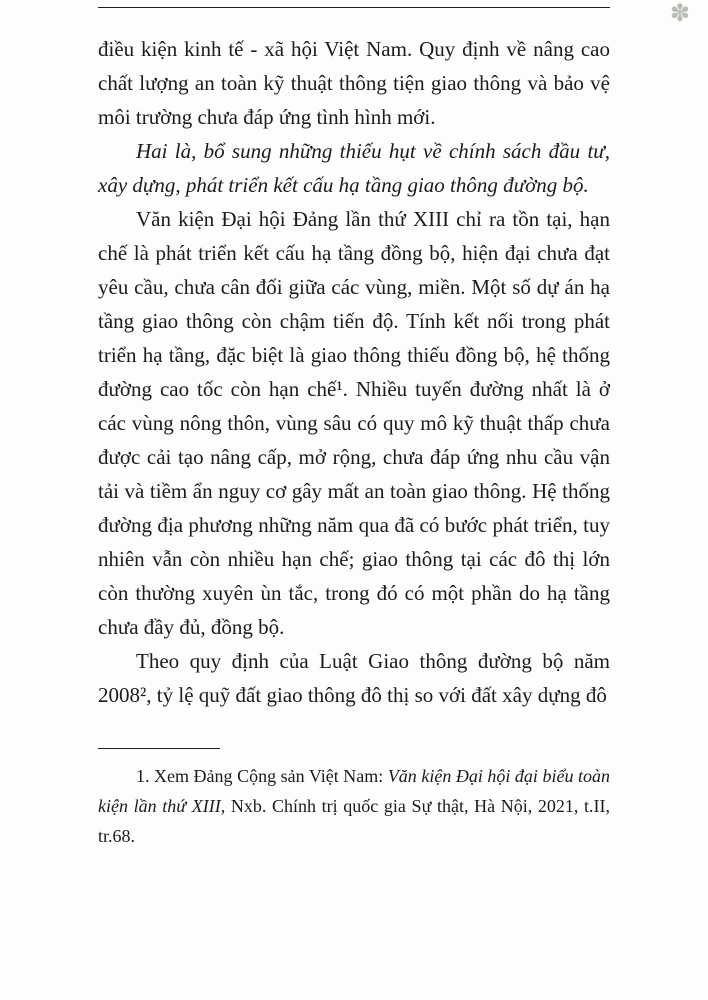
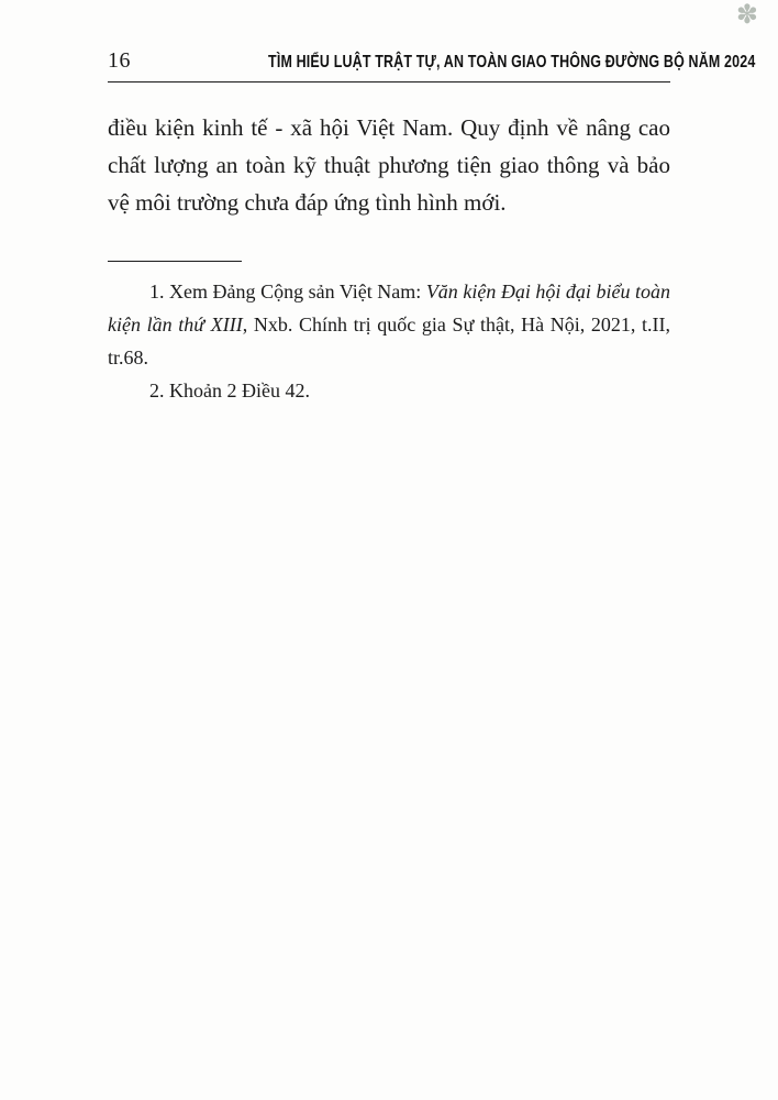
  ✽
+ 16
+ TÌM HIỂU LUẬT TRẬT TỰ, AN TOÀN GIAO THÔNG ĐƯỜNG BỘ NĂM 2024
- điều kiện kinh tế - xã hội Việt Nam. Quy định về nâng cao chất lượng an toàn kỹ thuật thông tiện giao thông và bảo vệ môi trường chưa đáp ứng tình hình mới.
+ điều kiện kinh tế - xã hội Việt Nam. Quy định về nâng cao chất lượng an toàn kỹ thuật phương tiện giao thông và bảo vệ môi trường chưa đáp ứng tình hình mới.
- Hai là, bổ sung những thiếu hụt về chính sách đầu tư, xây dựng, phát triển kết cấu hạ tầng giao thông đường bộ.
- Văn kiện Đại hội Đảng lần thứ XIII chỉ ra tồn tại, hạn chế là phát triển kết cấu hạ tầng đồng bộ, hiện đại chưa đạt yêu cầu, chưa cân đối giữa các vùng, miền. Một số dự án hạ tầng giao thông còn chậm tiến độ. Tính kết nối trong phát triển hạ tầng, đặc biệt là giao thông thiếu đồng bộ, hệ thống đường cao tốc còn hạn chế¹. Nhiều tuyến đường nhất là ở các vùng nông thôn, vùng sâu có quy mô kỹ thuật thấp chưa được cải tạo nâng cấp, mở rộng, chưa đáp ứng nhu cầu vận tải và tiềm ẩn nguy cơ gây mất an toàn giao thông. Hệ thống đường địa phương những năm qua đã có bước phát triển, tuy nhiên vẫn còn nhiều hạn chế; giao thông tại các đô thị lớn còn thường xuyên ùn tắc, trong đó có một phần do hạ tầng chưa đầy đủ, đồng bộ.
- Theo quy định của Luật Giao thông đường bộ năm 2008², tỷ lệ quỹ đất giao thông đô thị so với đất xây dựng đô
  1. Xem Đảng Cộng sản Việt Nam: Văn kiện Đại hội đại biểu toàn kiện lần thứ XIII, Nxb. Chính trị quốc gia Sự thật, Hà Nội, 2021, t.II, tr.68.
+ 2. Khoản 2 Điều 42.
